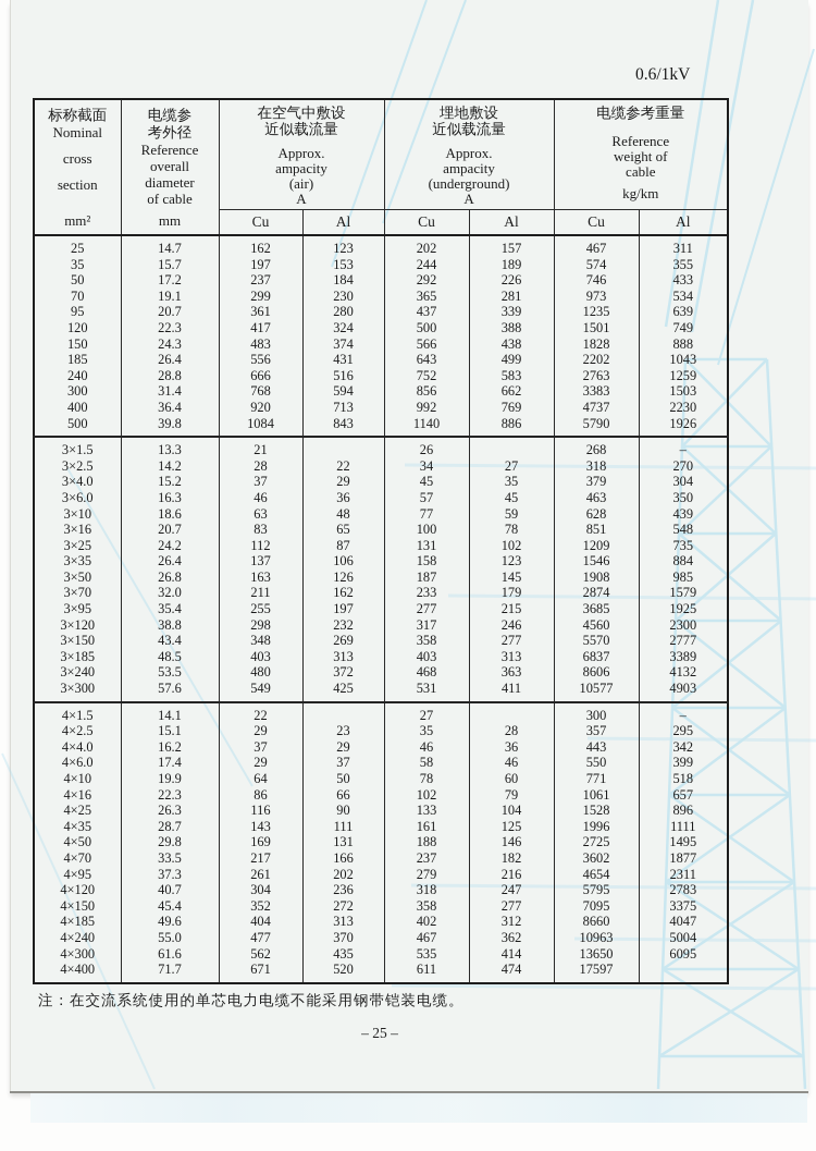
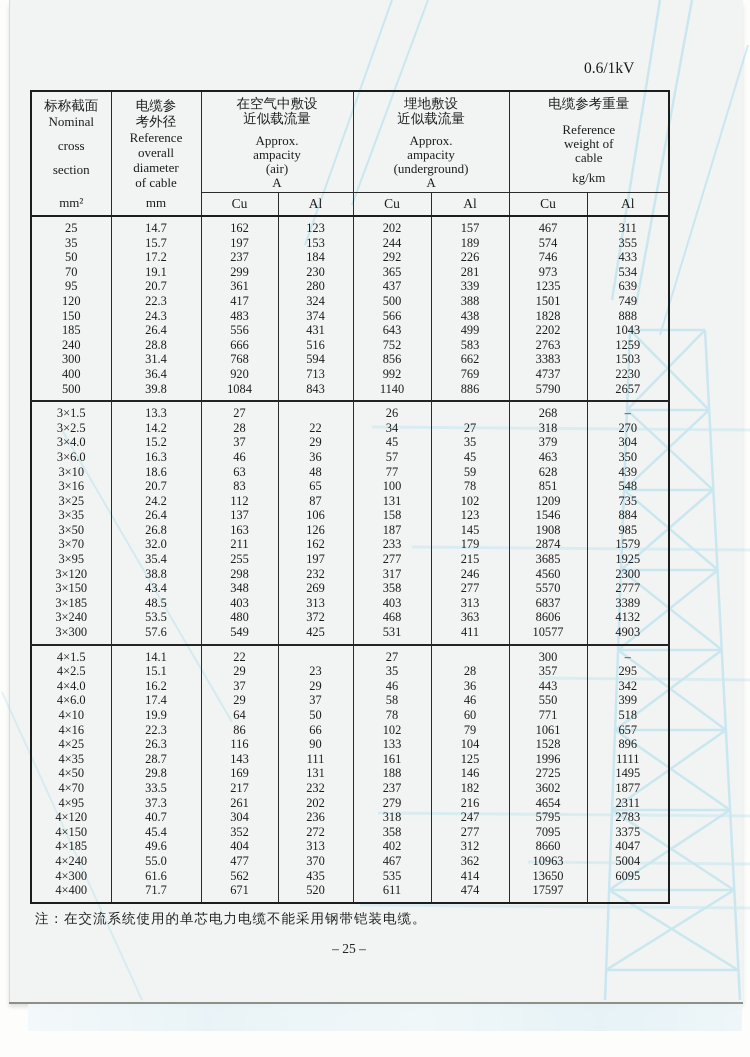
  0.6/1kV
  标称截面 Nominal cross section mm²	电缆参 考外径 Reference overall diameter of cable mm	在空气中敷设 近似载流量 Approx. ampacity (air) A	埋地敷设 近似载流量 Approx. ampacity (underground) A	电缆参考重量 Reference weight of cable kg/km
  Cu	Al	Cu	Al	Cu	Al
  25	14.7	162	123	202	157	467	311
  35	15.7	197	153	244	189	574	355
  50	17.2	237	184	292	226	746	433
  70	19.1	299	230	365	281	973	534
  95	20.7	361	280	437	339	1235	639
  120	22.3	417	324	500	388	1501	749
  150	24.3	483	374	566	438	1828	888
  185	26.4	556	431	643	499	2202	1043
  240	28.8	666	516	752	583	2763	1259
  300	31.4	768	594	856	662	3383	1503
  400	36.4	920	713	992	769	4737	2230
- 500	39.8	1084	843	1140	886	5790	1926
+ 500	39.8	1084	843	1140	886	5790	2657
- 3×1.5	13.3	21		26		268	–
+ 3×1.5	13.3	27		26		268	–
  3×2.5	14.2	28	22	34	27	318	270
  3×4.0	15.2	37	29	45	35	379	304
  3×6.0	16.3	46	36	57	45	463	350
  3×10	18.6	63	48	77	59	628	439
  3×16	20.7	83	65	100	78	851	548
  3×25	24.2	112	87	131	102	1209	735
  3×35	26.4	137	106	158	123	1546	884
  3×50	26.8	163	126	187	145	1908	985
  3×70	32.0	211	162	233	179	2874	1579
  3×95	35.4	255	197	277	215	3685	1925
  3×120	38.8	298	232	317	246	4560	2300
  3×150	43.4	348	269	358	277	5570	2777
  3×185	48.5	403	313	403	313	6837	3389
  3×240	53.5	480	372	468	363	8606	4132
  3×300	57.6	549	425	531	411	10577	4903
  4×1.5	14.1	22		27		300	–
  4×2.5	15.1	29	23	35	28	357	295
  4×4.0	16.2	37	29	46	36	443	342
  4×6.0	17.4	29	37	58	46	550	399
  4×10	19.9	64	50	78	60	771	518
  4×16	22.3	86	66	102	79	1061	657
  4×25	26.3	116	90	133	104	1528	896
  4×35	28.7	143	111	161	125	1996	1111
  4×50	29.8	169	131	188	146	2725	1495
- 4×70	33.5	217	166	237	182	3602	1877
+ 4×70	33.5	217	232	237	182	3602	1877
  4×95	37.3	261	202	279	216	4654	2311
  4×120	40.7	304	236	318	247	5795	2783
  4×150	45.4	352	272	358	277	7095	3375
  4×185	49.6	404	313	402	312	8660	4047
  4×240	55.0	477	370	467	362	10963	5004
  4×300	61.6	562	435	535	414	13650	6095
  4×400	71.7	671	520	611	474	17597
  注：在交流系统使用的单芯电力电缆不能采用钢带铠装电缆。
  – 25 –
